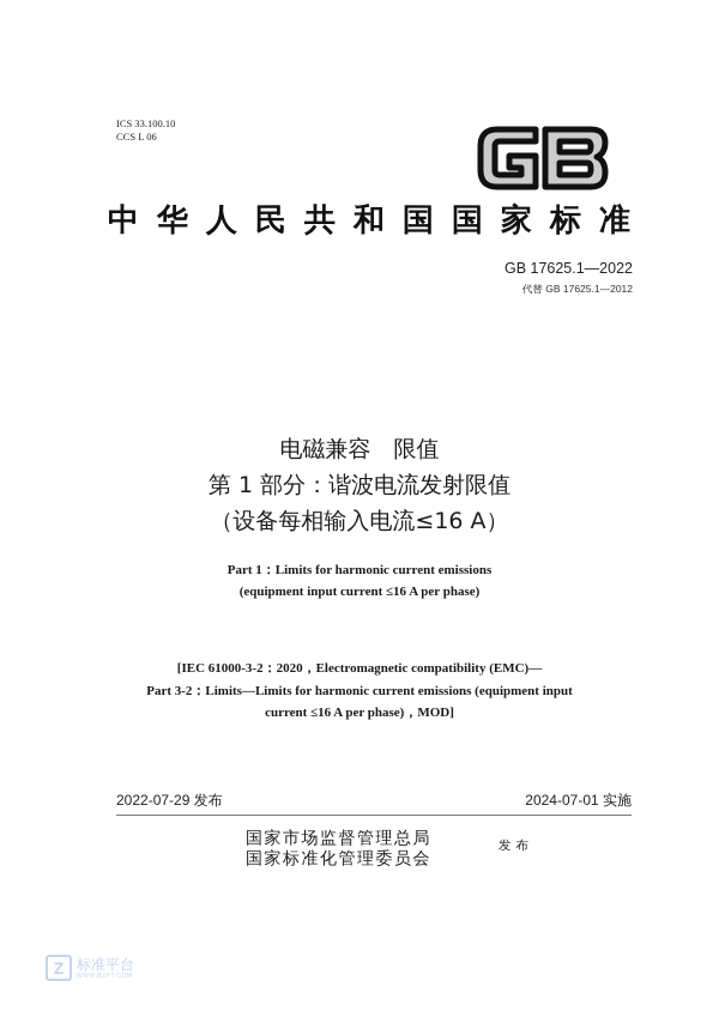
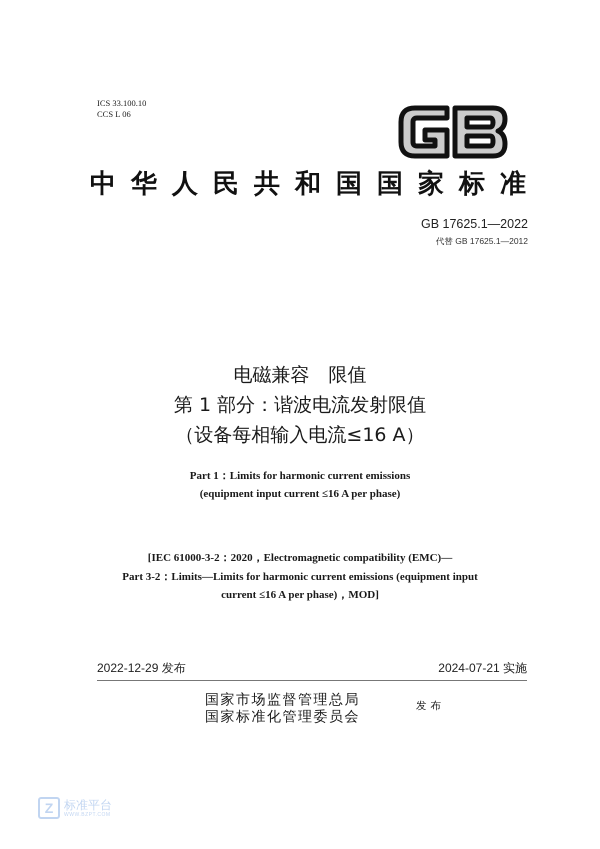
  ICS 33.100.10
  CCS L 06
  中华人民共和国国家标准
  GB 17625.1—2022
  代替 GB 17625.1—2012
  电磁兼容 限值
  第 1 部分：谐波电流发射限值
  （设备每相输入电流≤16 A）
  Part 1：Limits for harmonic current emissions
  (equipment input current ≤16 A per phase)
  [IEC 61000-3-2：2020，Electromagnetic compatibility (EMC)—
  Part 3-2：Limits—Limits for harmonic current emissions (equipment input
  current ≤16 A per phase)，MOD]
- 2022-07-29 发布
+ 2022-12-29 发布
- 2024-07-01 实施
+ 2024-07-21 实施
  国家市场监督管理总局
  国家标准化管理委员会
  发布
  Z
  标准平台
